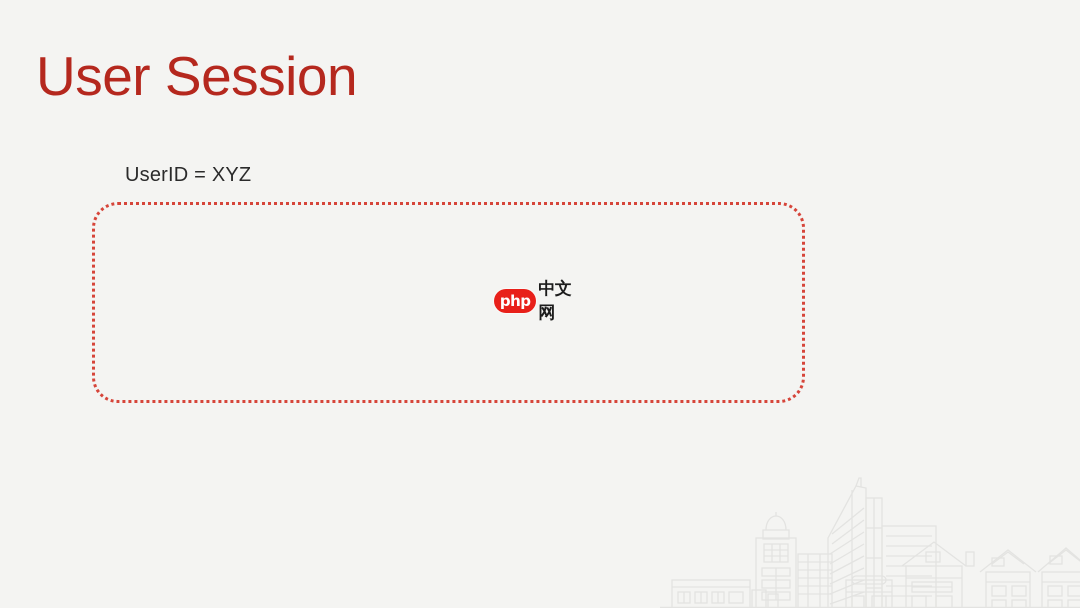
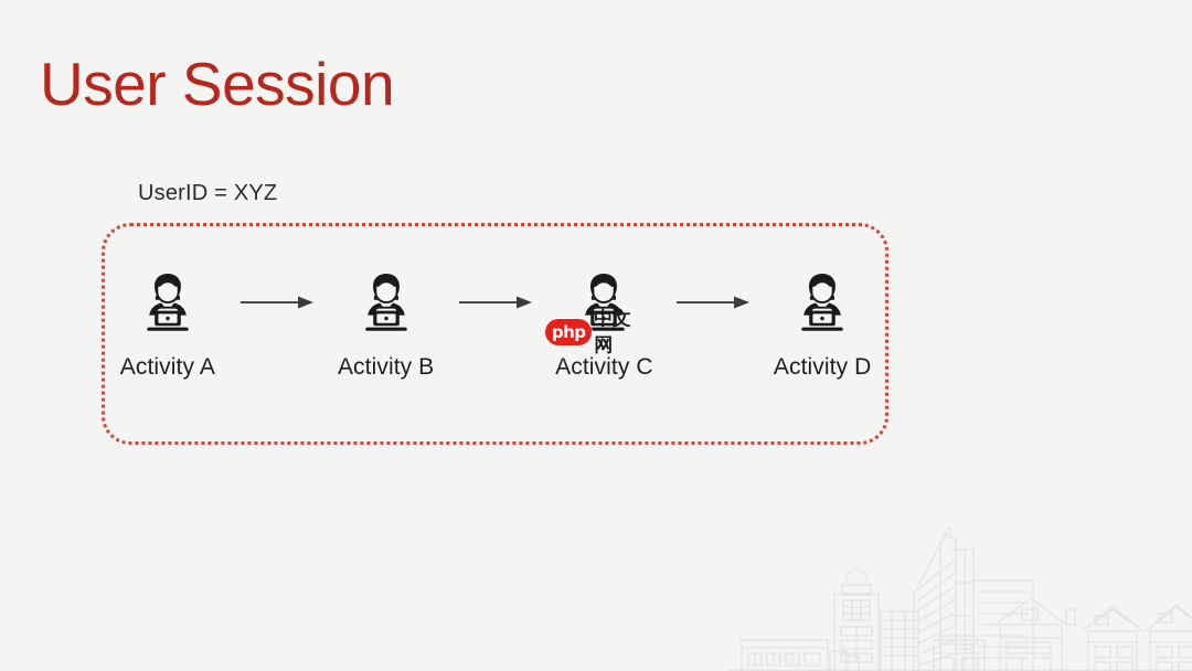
  User Session
  UserID = XYZ
+ Activity A
+ Activity B
+ Activity C
+ Activity D
  php
  中文网
